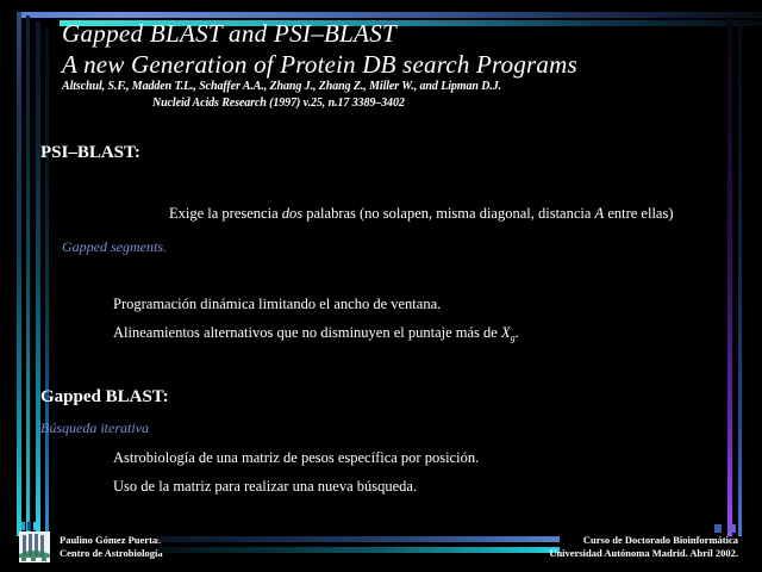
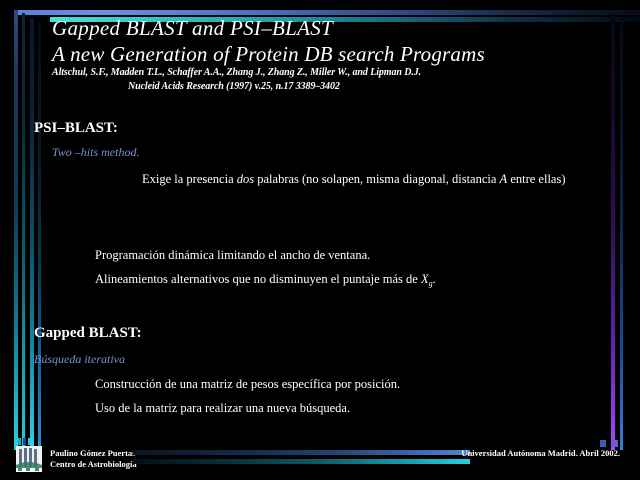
  Gapped BLAST and PSI–BLAST
  A new Generation of Protein DB search Programs
  Altschul, S.F., Madden T.L., Schaffer A.A., Zhang J., Zhang Z., Miller W., and Lipman D.J.
  Nucleid Acids Research (1997) v.25, n.17 3389–3402
  PSI–BLAST:
+ Two –hits method.
  Exige la presencia dos palabras (no solapen, misma diagonal, distancia A entre ellas)
- Gapped segments.
  Programación dinámica limitando el ancho de ventana.
  Alineamientos alternativos que no disminuyen el puntaje más de Xg.
  Gapped BLAST:
  Búsqueda iterativa
- Astrobiología de una matriz de pesos específica por posición.
+ Construcción de una matriz de pesos específica por posición.
  Uso de la matriz para realizar una nueva búsqueda.
  Paulino Gómez Puerta
  Centro de Astrobiología
- Curso de Doctorado Bioinformática
  Universidad Autónoma Madrid. Abril 2002.
